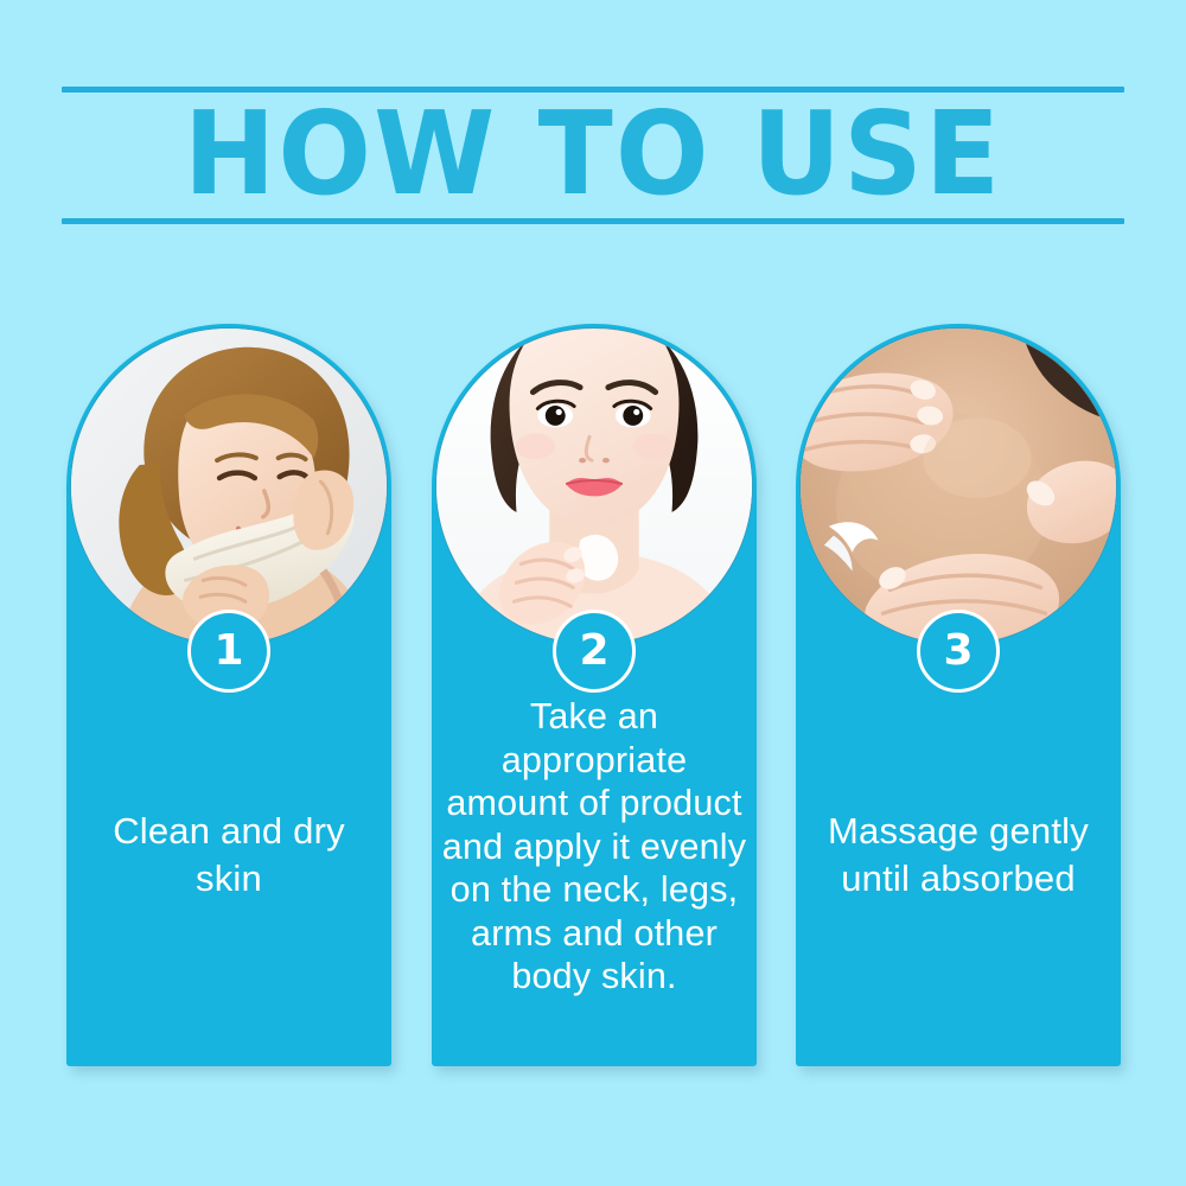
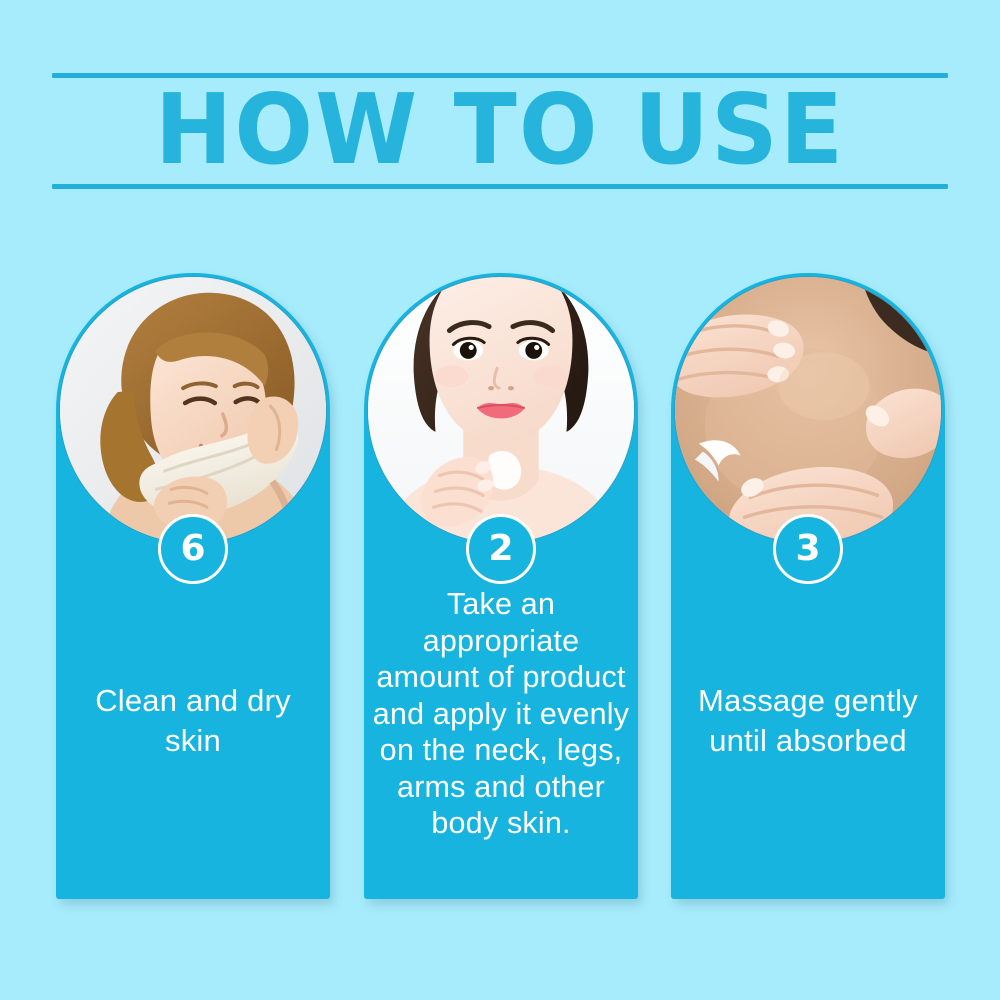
  HOW TO USE
- 1
+ 6
  Clean and dry skin
  2
  Take an appropriate amount of product and apply it evenly on the neck, legs, arms and other body skin.
  3
  Massage gently until absorbed
